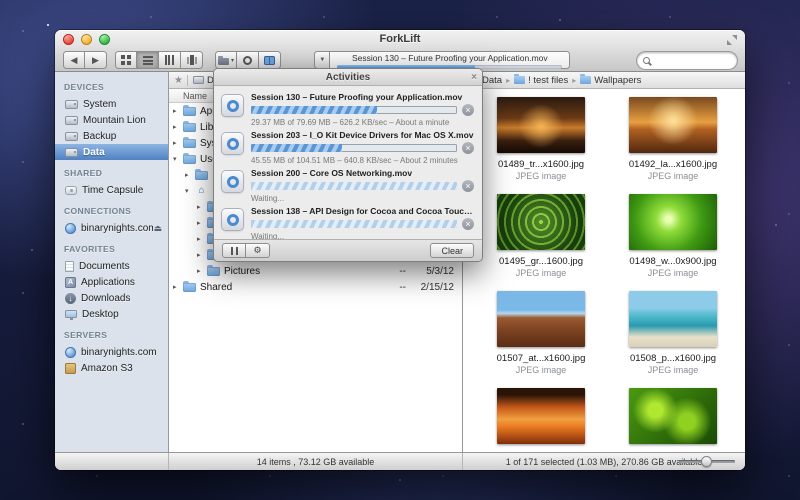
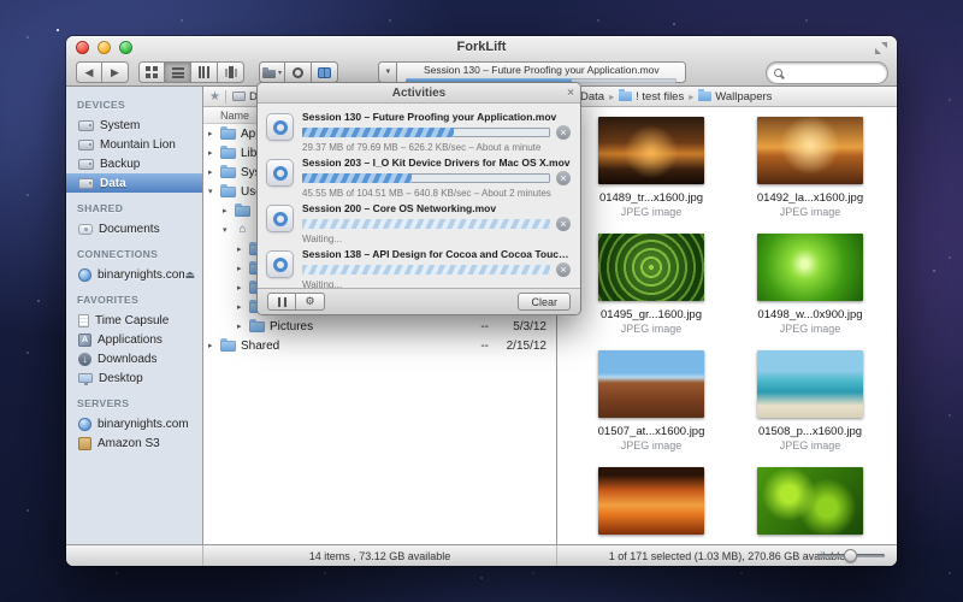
  ForkLift
  ◀
  ▶
  Session 130 – Future Proofing your Application.mov
  DEVICES
  System
  Mountain Lion
  Backup
  Data
  SHARED
- Time Capsule
+ Documents
  CONNECTIONS
  binarynights.com
  ⏏
  FAVORITES
- Documents
+ Time Capsule
  Applications
  ↓
  Downloads
  Desktop
  SERVERS
  binarynights.com
  Amazon S3
  ★
  Name
  ⌂
  Pictures
  --
  5/3/12
  Shared
  --
  2/15/12
  Data
  ▸
  ! test files
  ▸
  Wallpapers
  01489_tr...x1600.jpg
  JPEG image
  01492_la...x1600.jpg
  JPEG image
  01495_gr...1600.jpg
  JPEG image
  01498_w...0x900.jpg
  JPEG image
  01507_at...x1600.jpg
  JPEG image
  01508_p...x1600.jpg
  JPEG image
  14 items , 73.12 GB available
  1 of 171 selected (1.03 MB), 270.86 GB av
  Activities
  ×
  Session 130 – Future Proofing your Application.mov
  ×
  29.37 MB of 79.69 MB – 626.2 KB/sec – About a minute
  Session 203 – I_O Kit Device Drivers for Mac OS X.mov
  ×
  45.55 MB of 104.51 MB – 640.8 KB/sec – About 2 minutes
  Session 200 – Core OS Networking.mov
  ×
  Waiting...
  Session 138 – API Design for Cocoa and Cocoa Touch.
  ×
  Waiting...
  ⚙
  Clear
